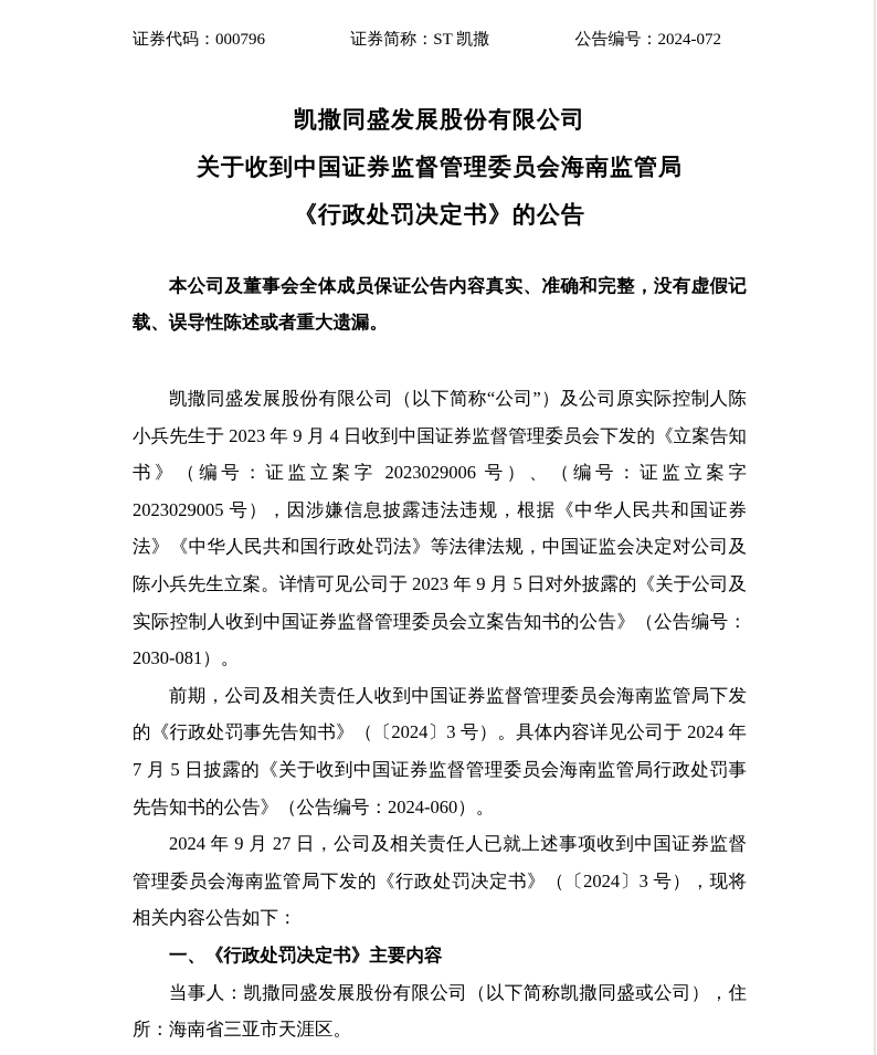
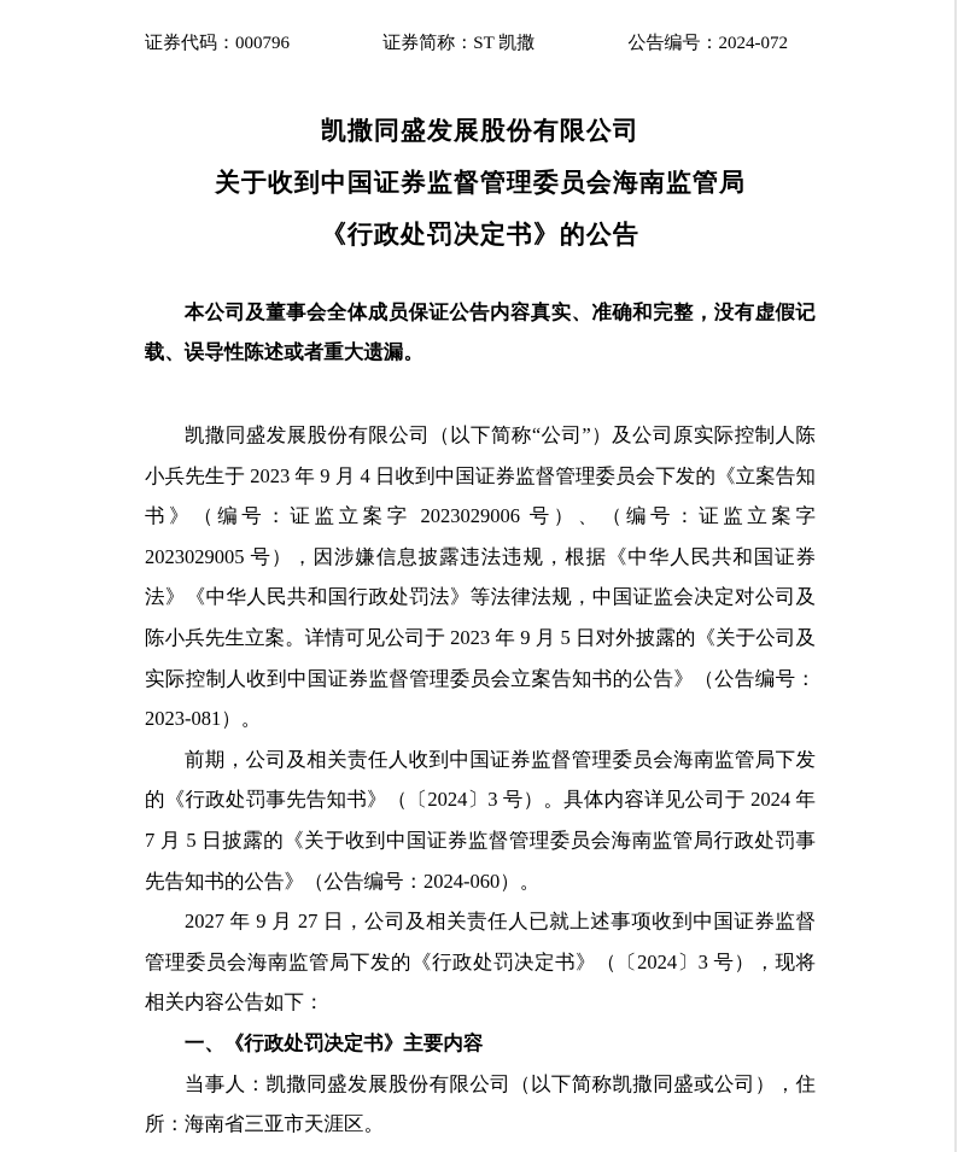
  证券代码：000796
  证券简称：ST 凯撒
  公告编号：2024-072
  凯撒同盛发展股份有限公司
  关于收到中国证券监督管理委员会海南监管局
  《行政处罚决定书》的公告
  本公司及董事会全体成员保证公告内容真实、准确和完整，没有虚假记载、误导性陈述或者重大遗漏。
- 凯撒同盛发展股份有限公司（以下简称“公司”）及公司原实际控制人陈小兵先生于 2023 年 9 月 4 日收到中国证券监督管理委员会下发的《立案告知书》（编号：证监立案字 2023029006 号）、（编号：证监立案字 2023029005 号），因涉嫌信息披露违法违规，根据《中华人民共和国证券法》《中华人民共和国行政处罚法》等法律法规，中国证监会决定对公司及陈小兵先生立案。详情可见公司于 2023 年 9 月 5 日对外披露的《关于公司及实际控制人收到中国证券监督管理委员会立案告知书的公告》（公告编号：2030-081）。
+ 凯撒同盛发展股份有限公司（以下简称“公司”）及公司原实际控制人陈小兵先生于 2023 年 9 月 4 日收到中国证券监督管理委员会下发的《立案告知书》（编号：证监立案字 2023029006 号）、（编号：证监立案字 2023029005 号），因涉嫌信息披露违法违规，根据《中华人民共和国证券法》《中华人民共和国行政处罚法》等法律法规，中国证监会决定对公司及陈小兵先生立案。详情可见公司于 2023 年 9 月 5 日对外披露的《关于公司及实际控制人收到中国证券监督管理委员会立案告知书的公告》（公告编号：2023-081）。
  前期，公司及相关责任人收到中国证券监督管理委员会海南监管局下发的《行政处罚事先告知书》（〔2024〕3 号）。具体内容详见公司于 2024 年 7 月 5 日披露的《关于收到中国证券监督管理委员会海南监管局行政处罚事先告知书的公告》（公告编号：2024-060）。
- 2024 年 9 月 27 日，公司及相关责任人已就上述事项收到中国证券监督管理委员会海南监管局下发的《行政处罚决定书》（〔2024〕3 号），现将相关内容公告如下：
+ 2027 年 9 月 27 日，公司及相关责任人已就上述事项收到中国证券监督管理委员会海南监管局下发的《行政处罚决定书》（〔2024〕3 号），现将相关内容公告如下：
  一、《行政处罚决定书》主要内容
  当事人：凯撒同盛发展股份有限公司（以下简称凯撒同盛或公司），住所：海南省三亚市天涯区。
